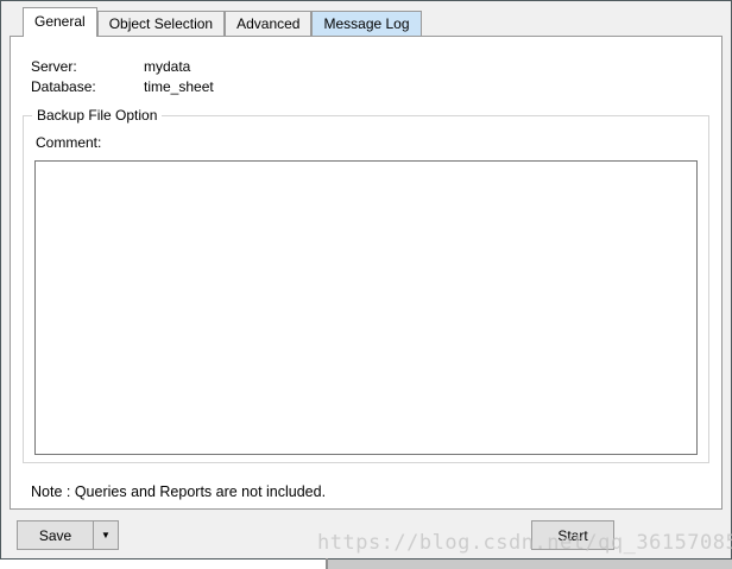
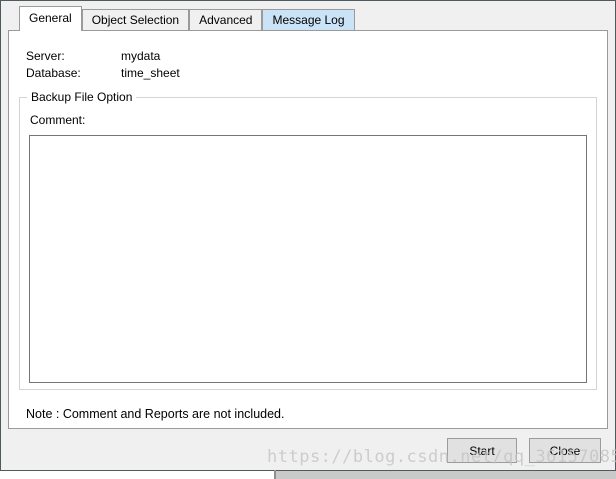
  General
  Object Selection
  Advanced
  Message Log
  Server:
  mydata
  Database:
  time_sheet
  Backup File Option
  Comment:
- Note : Queries and Reports are not included.
+ Note : Comment and Reports are not included.
- Save
- ▼
  Start
+ Close
  https://blog.csdn.net/qq_3615708
